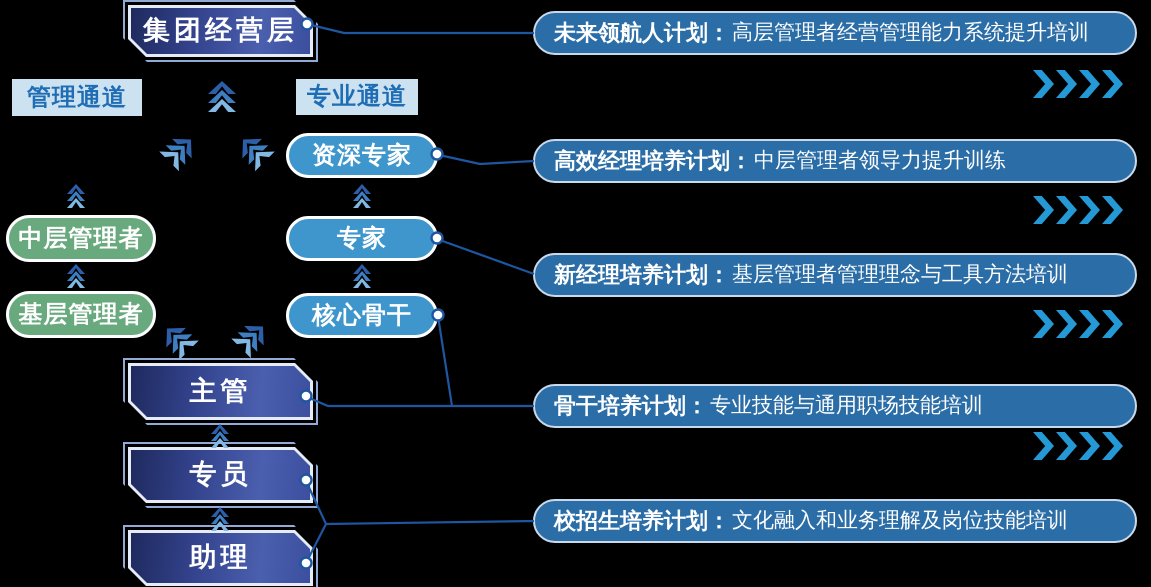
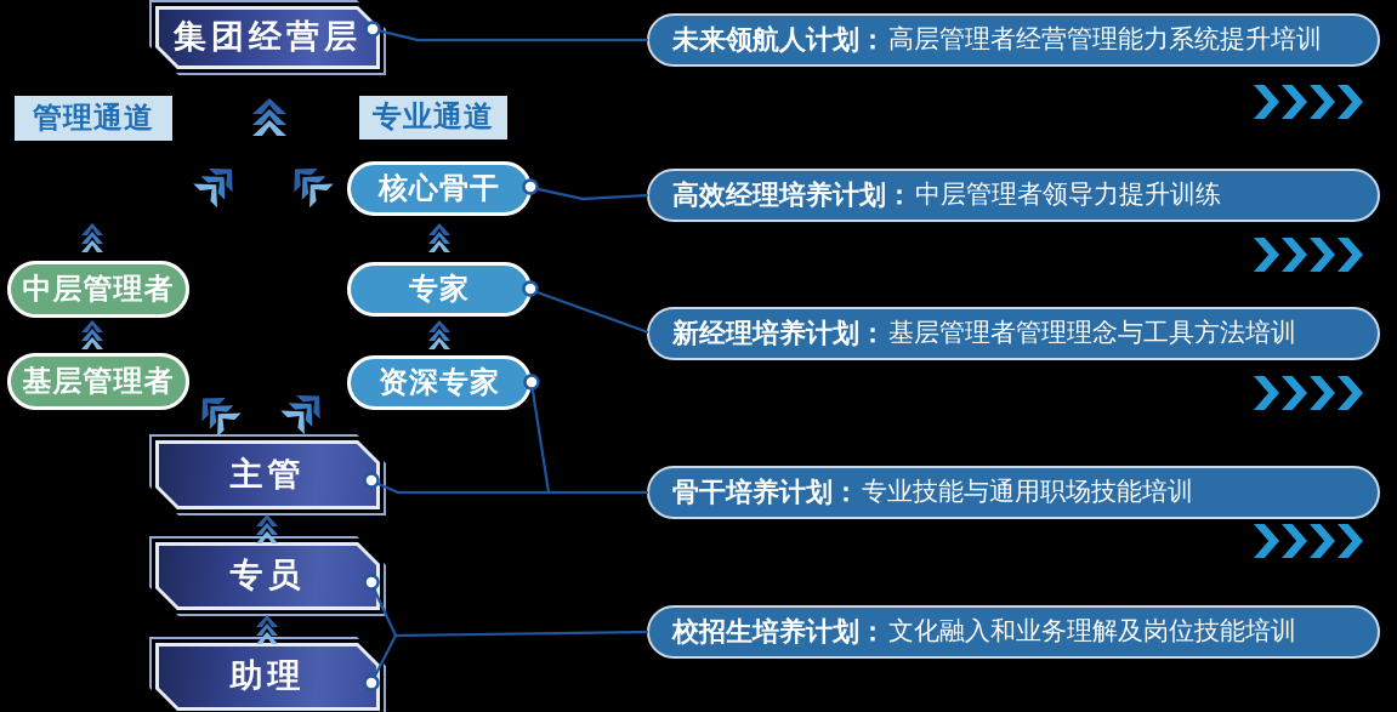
  集团经营层
  管理通道
  专业通道
  中层管理者
  基层管理者
- 资深专家
+ 核心骨干
  专家
- 核心骨干
+ 资深专家
  主管
  专员
  助理
  未来领航人计划：
  高层管理者经营管理能力系统提升培训
  高效经理培养计划：
  中层管理者领导力提升训练
  新经理培养计划：
  基层管理者管理理念与工具方法培训
  骨干培养计划：
  专业技能与通用职场技能培训
  校招生培养计划：
  文化融入和业务理解及岗位技能培训
